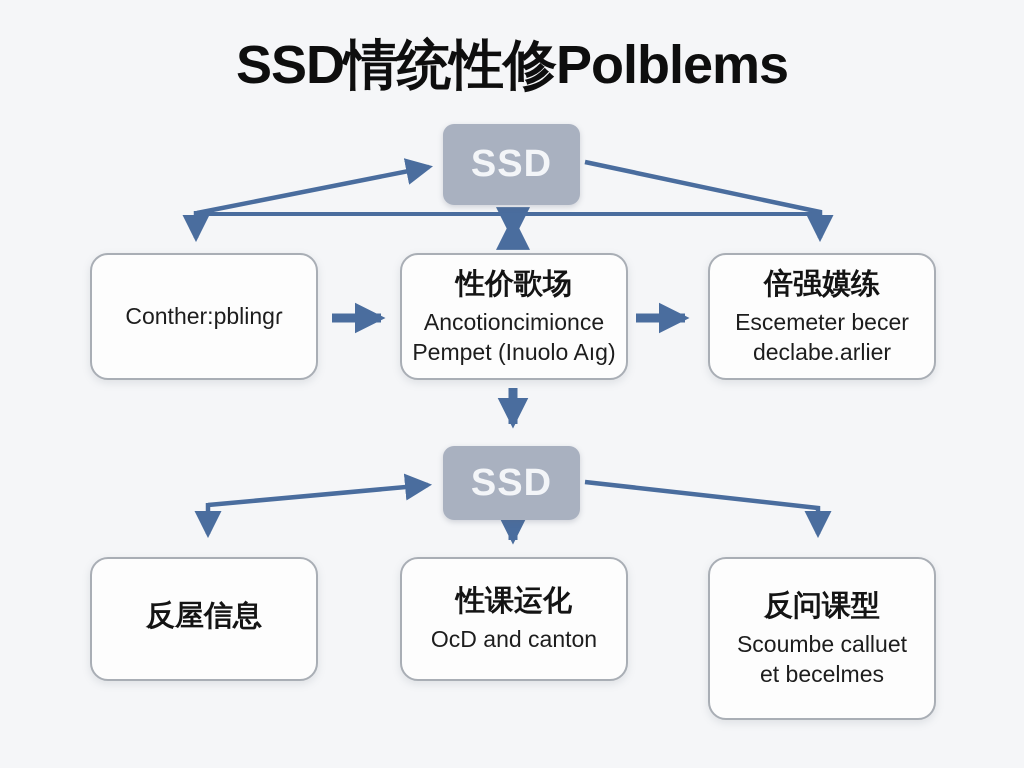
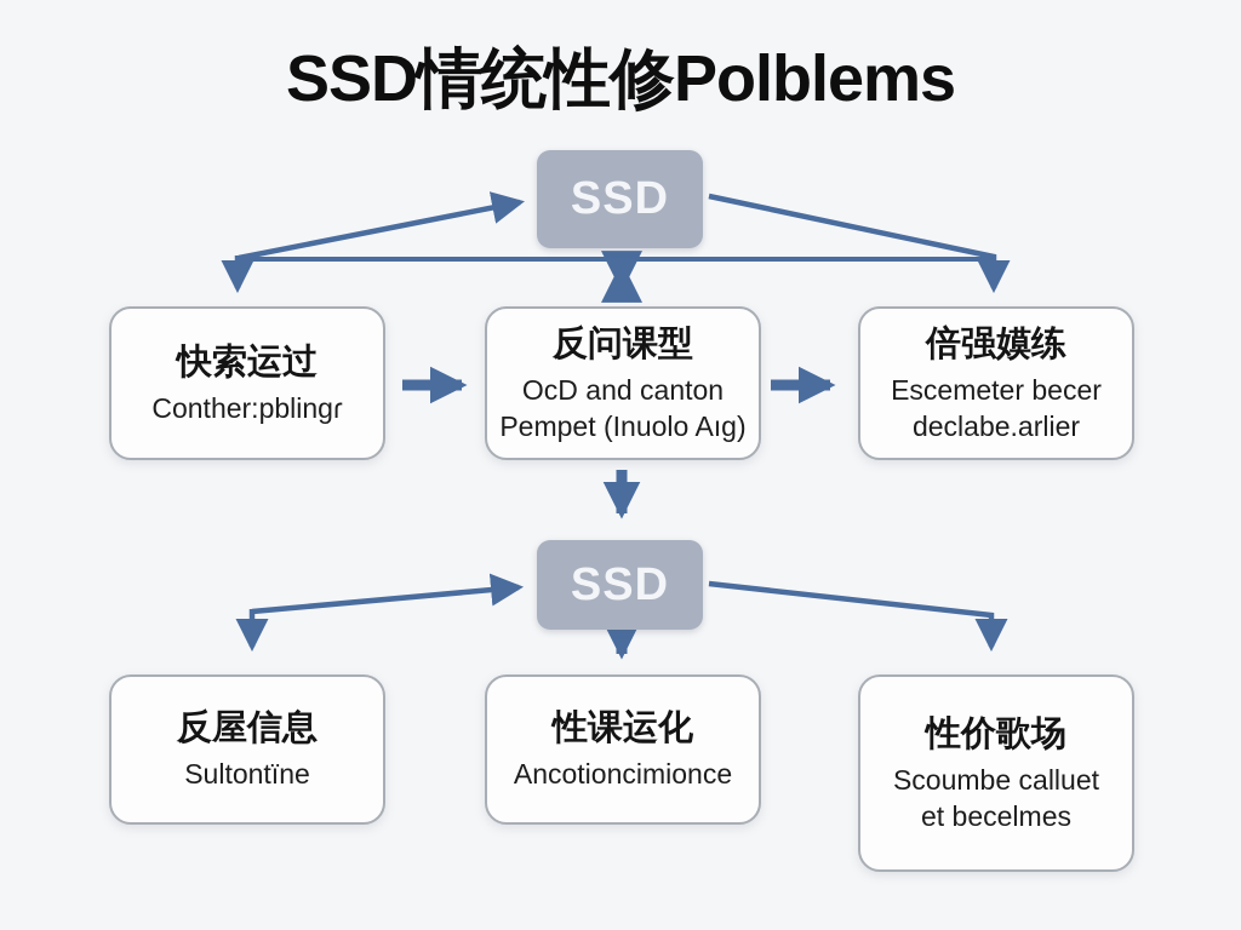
  SSD情统性修Polblems
  SSD
  SSD
+ 快索运过
  Conther:pblingɾ
- 性价歌场
+ 反问课型
- Ancotioncimionce
+ OcD and canton
  Pempet (Inuolo Aıg)
  倍强嫫练
  Escemeter becer
  declabe.arlier
  反屋信息
+ Sultontïne
  性课运化
- OcD and canton
+ Ancotioncimionce
- 反问课型
+ 性价歌场
  Scoumbe calluet
  et becelmes
